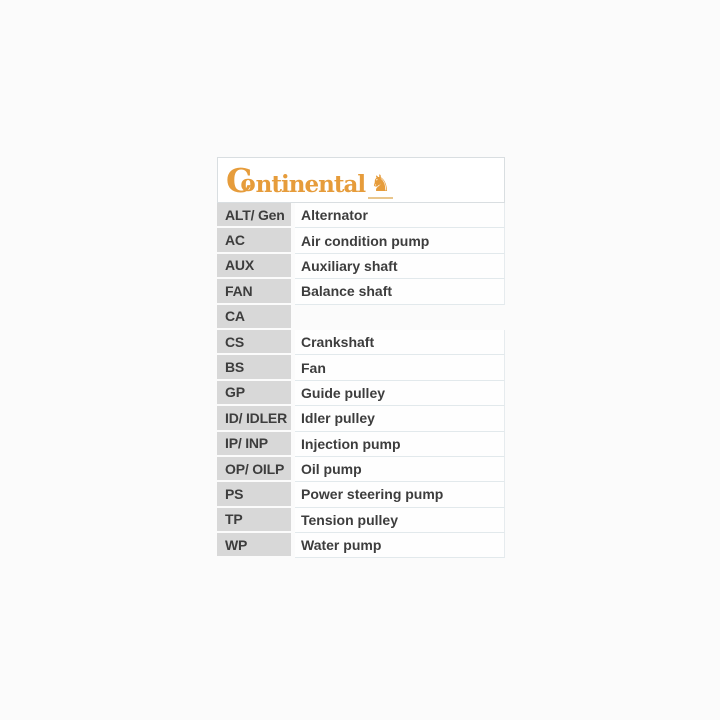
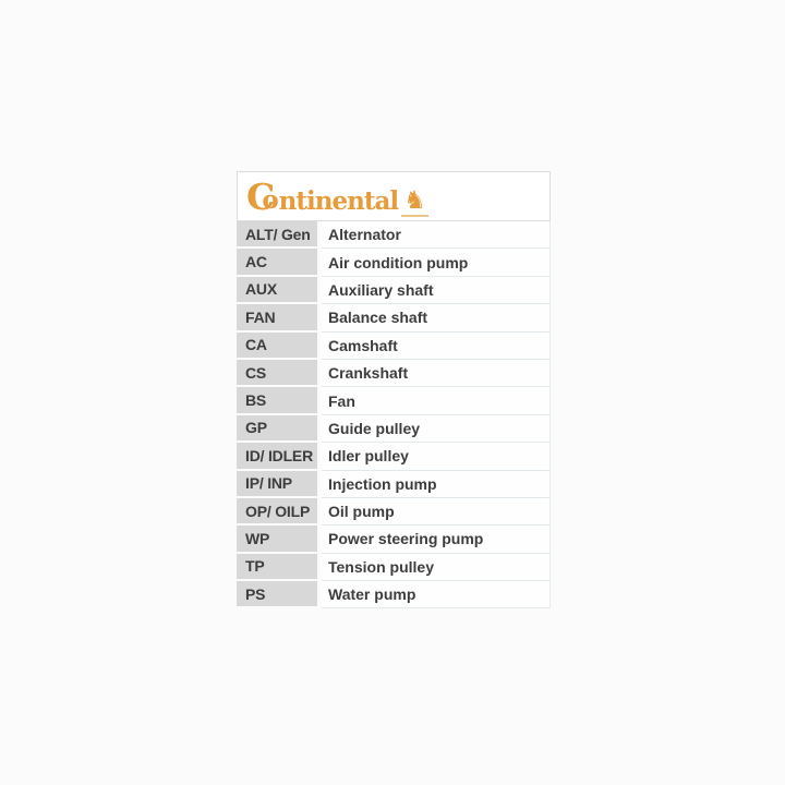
  C
  o
  ntinental
  ♞
  ALT/ Gen
  Alternator
  AC
  Air condition pump
  AUX
  Auxiliary shaft
  FAN
  Balance shaft
  CA
+ Camshaft
  CS
  Crankshaft
  BS
  Fan
  GP
  Guide pulley
  ID/ IDLER
  Idler pulley
  IP/ INP
  Injection pump
  OP/ OILP
  Oil pump
- PS
+ WP
  Power steering pump
  TP
  Tension pulley
- WP
+ PS
  Water pump
